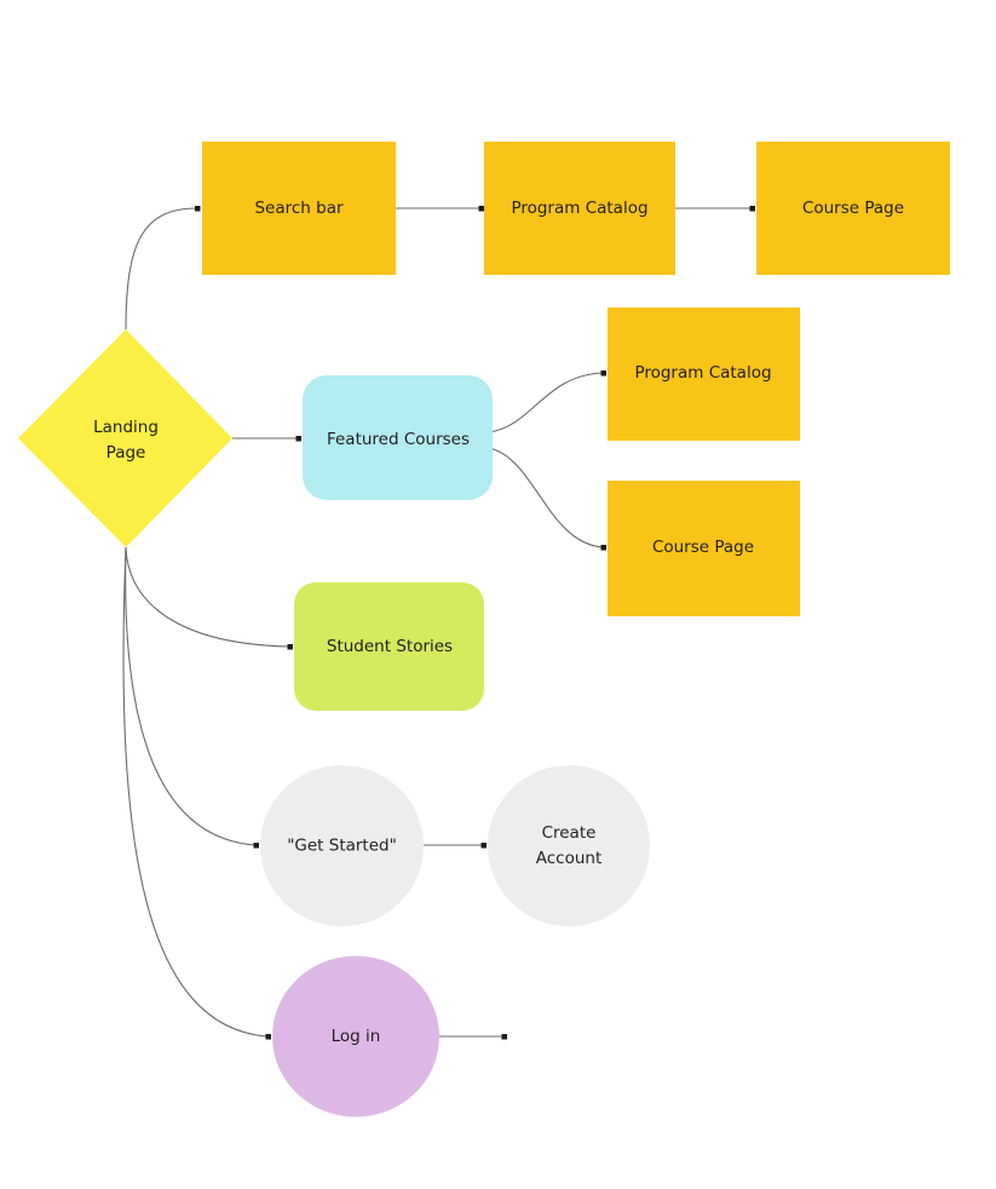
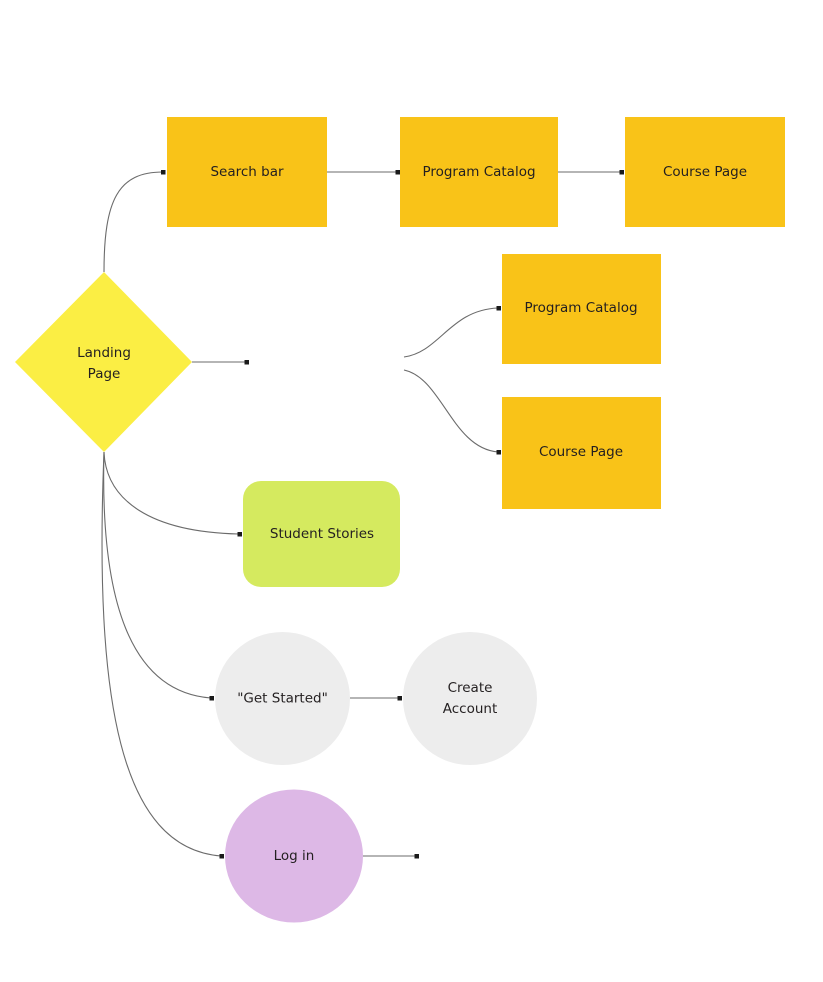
  Search bar
  Program Catalog
  Course Page
  Program Catalog
  Course Page
- Featured Courses
  Student Stories
  "Get Started"
  Create
  Account
  Log in
  Landing
  Page
